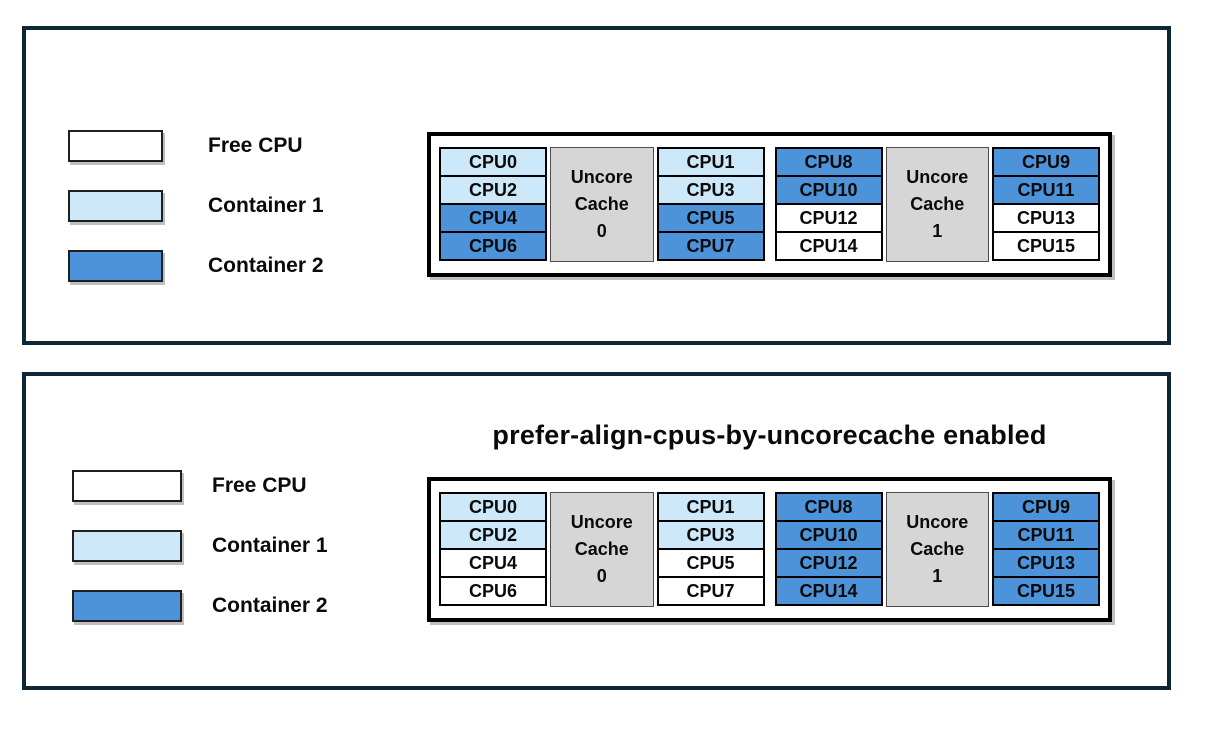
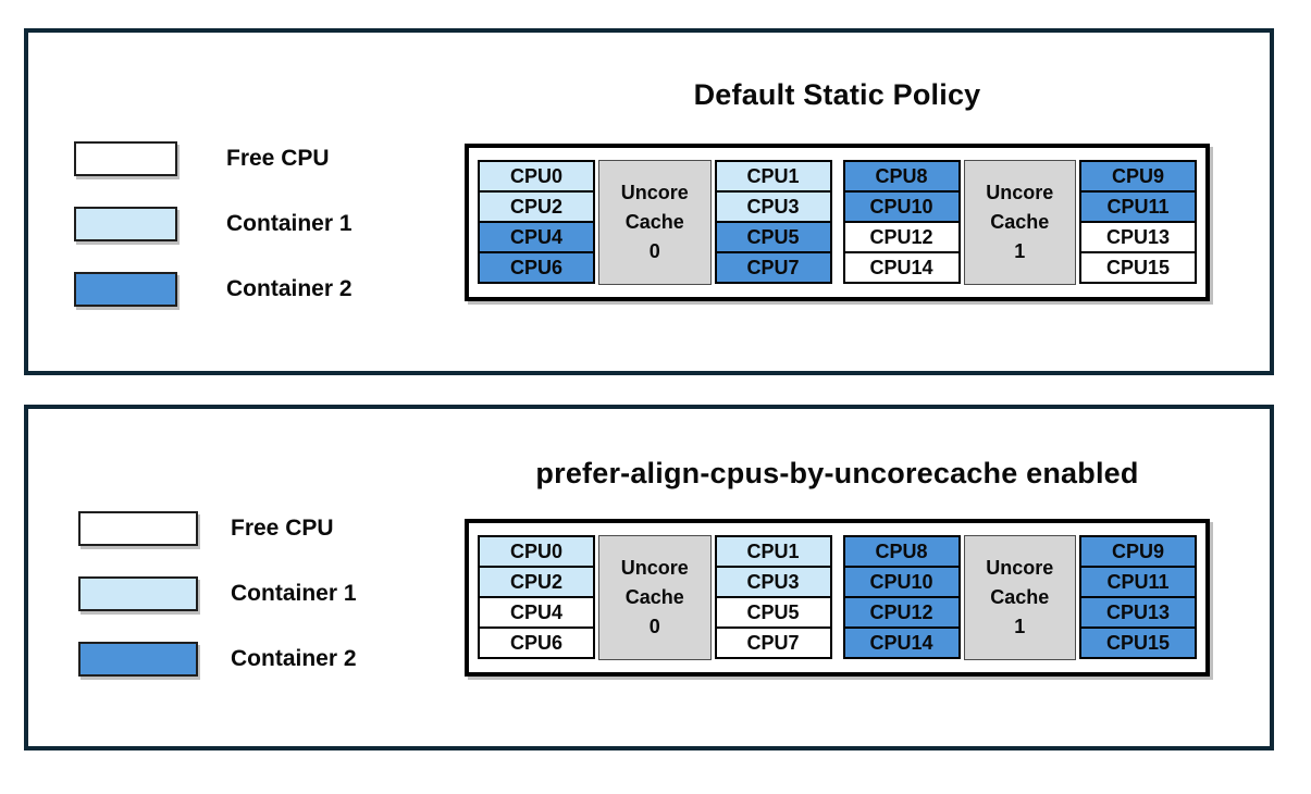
+ Default Static Policy
  Free CPU
  Container 1
  Container 2
  CPU0
  CPU2
  CPU4
  CPU6
  Uncore
  Cache
  0
  CPU1
  CPU3
  CPU5
  CPU7
  CPU8
  CPU10
  CPU12
  CPU14
  Uncore
  Cache
  1
  CPU9
  CPU11
  CPU13
  CPU15
  prefer-align-cpus-by-uncorecache enabled
  Free CPU
  Container 1
  Container 2
  CPU0
  CPU2
  CPU4
  CPU6
  Uncore
  Cache
  0
  CPU1
  CPU3
  CPU5
  CPU7
  CPU8
  CPU10
  CPU12
  CPU14
  Uncore
  Cache
  1
  CPU9
  CPU11
  CPU13
  CPU15
